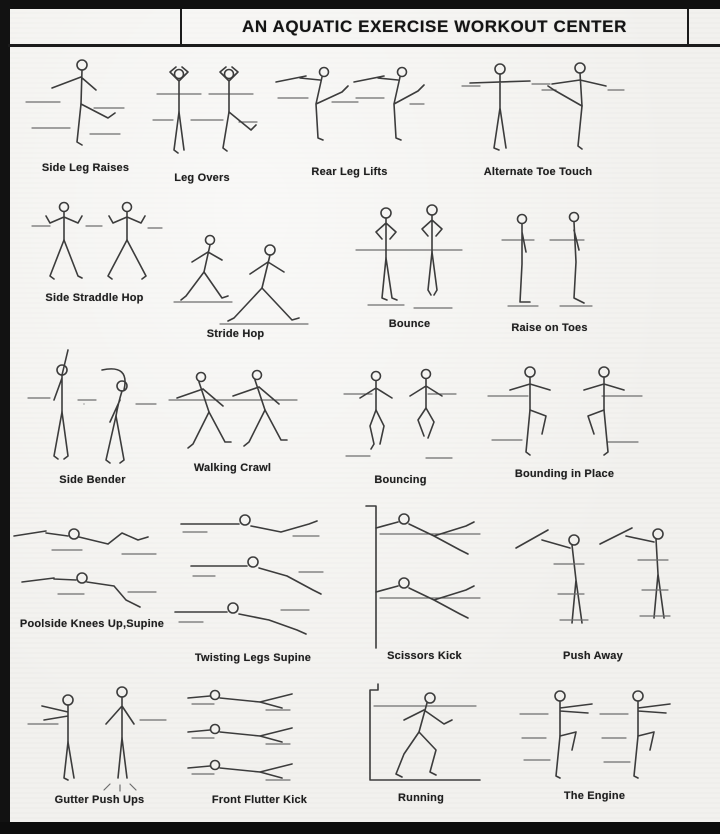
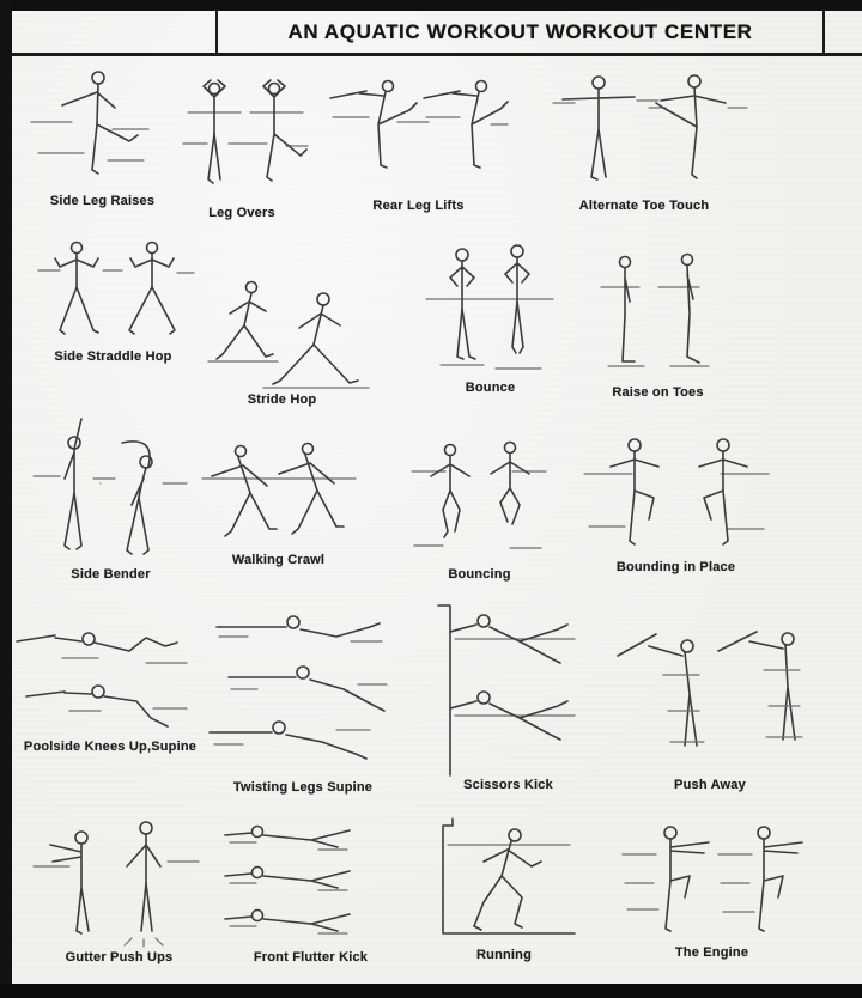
- AN AQUATIC EXERCISE WORKOUT CENTER
+ AN AQUATIC WORKOUT WORKOUT CENTER
  Side Leg Raises
  Leg Overs
  Rear Leg Lifts
  Alternate Toe Touch
  Side Straddle Hop
  Stride Hop
  Bounce
  Raise on Toes
  Side Bender
  Walking Crawl
  Bouncing
  Bounding in Place
  Poolside Knees Up,Supine
  Twisting Legs Supine
  Scissors Kick
  Push Away
  Gutter Push Ups
  Front Flutter Kick
  Running
  The Engine
